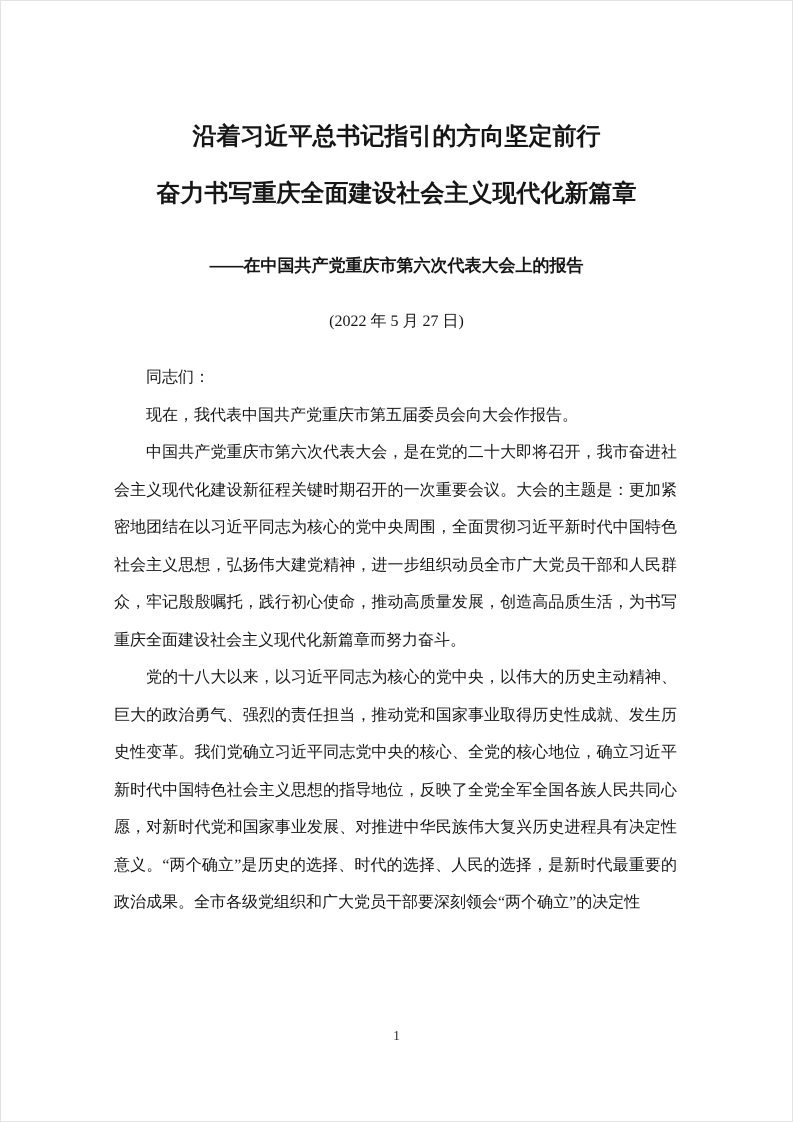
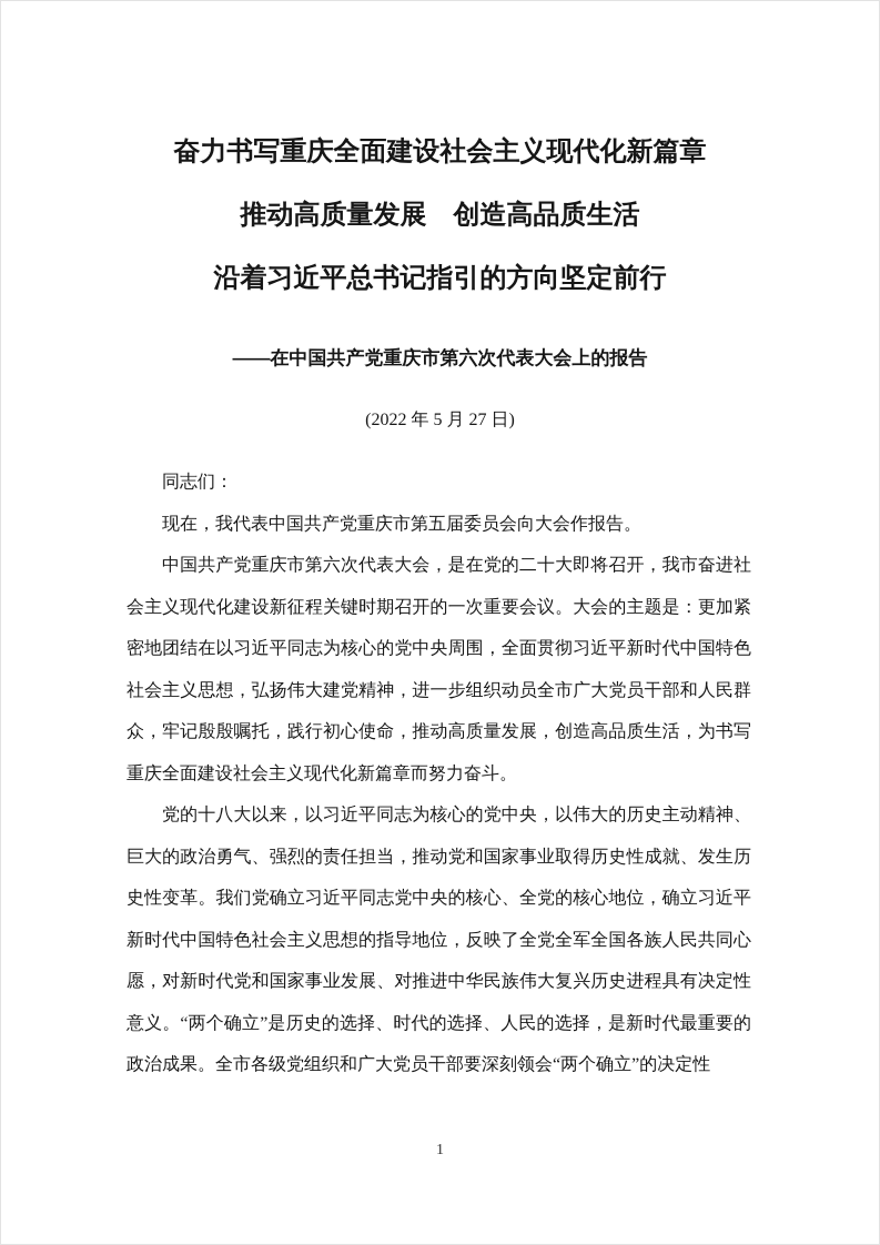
- 沿着习近平总书记指引的方向坚定前行
+ 奋力书写重庆全面建设社会主义现代化新篇章
+ 推动高质量发展 创造高品质生活
- 奋力书写重庆全面建设社会主义现代化新篇章
+ 沿着习近平总书记指引的方向坚定前行
  ——在中国共产党重庆市第六次代表大会上的报告
  (2022 年 5 月 27 日)
  同志们：
  现在，我代表中国共产党重庆市第五届委员会向大会作报告。
  中国共产党重庆市第六次代表大会，是在党的二十大即将召开，我市奋进社会主义现代化建设新征程关键时期召开的一次重要会议。大会的主题是：更加紧密地团结在以习近平同志为核心的党中央周围，全面贯彻习近平新时代中国特色社会主义思想，弘扬伟大建党精神，进一步组织动员全市广大党员干部和人民群众，牢记殷殷嘱托，践行初心使命，推动高质量发展，创造高品质生活，为书写重庆全面建设社会主义现代化新篇章而努力奋斗。
  党的十八大以来，以习近平同志为核心的党中央，以伟大的历史主动精神、巨大的政治勇气、强烈的责任担当，推动党和国家事业取得历史性成就、发生历史性变革。我们党确立习近平同志党中央的核心、全党的核心地位，确立习近平新时代中国特色社会主义思想的指导地位，反映了全党全军全国各族人民共同心愿，对新时代党和国家事业发展、对推进中华民族伟大复兴历史进程具有决定性意义。“两个确立”是历史的选择、时代的选择、人民的选择，是新时代最重要的政治成果。全市各级党组织和广大党员干部要深刻领会“两个确立”的决定性
  1
